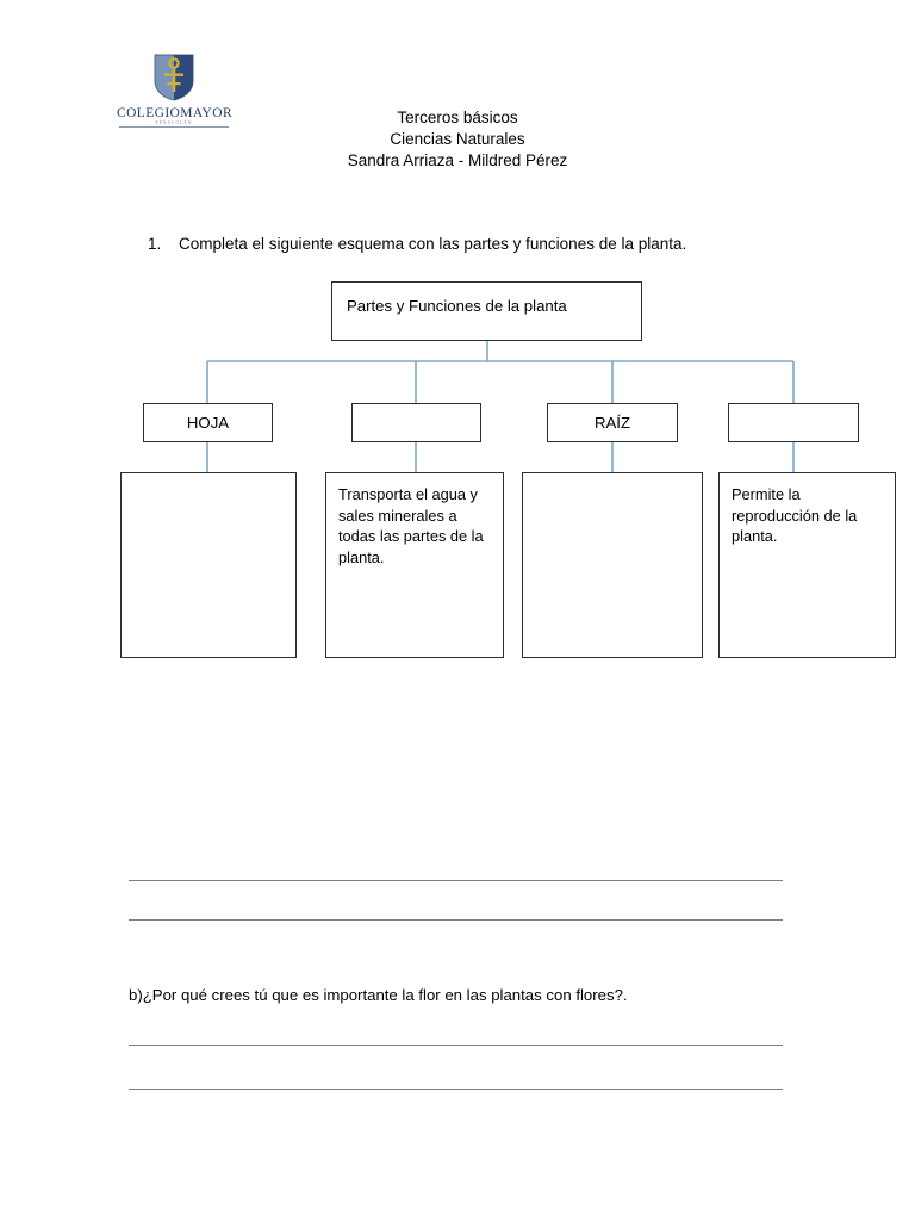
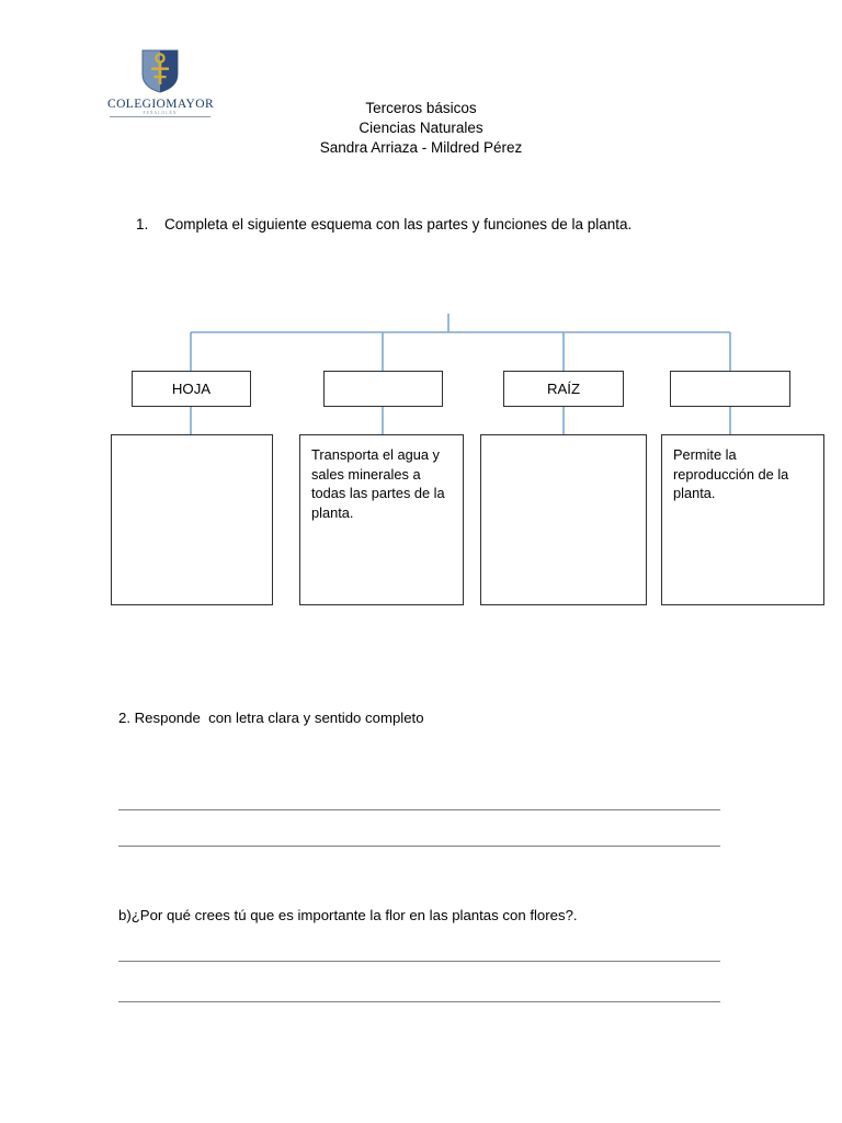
  COLEGIOMAYOR
  Terceros básicos
  Ciencias Naturales
  Sandra Arriaza - Mildred Pérez
  1. Completa el siguiente esquema con las partes y funciones de la planta.
- Partes y Funciones de la planta
  HOJA
  RAÍZ
  Transporta el agua y sales minerales a todas las partes de la planta.
  Permite la reproducción de la planta.
+ 2. Responde con letra clara y sentido completo
  b)¿Por qué crees tú que es importante la flor en las plantas con flores?.
